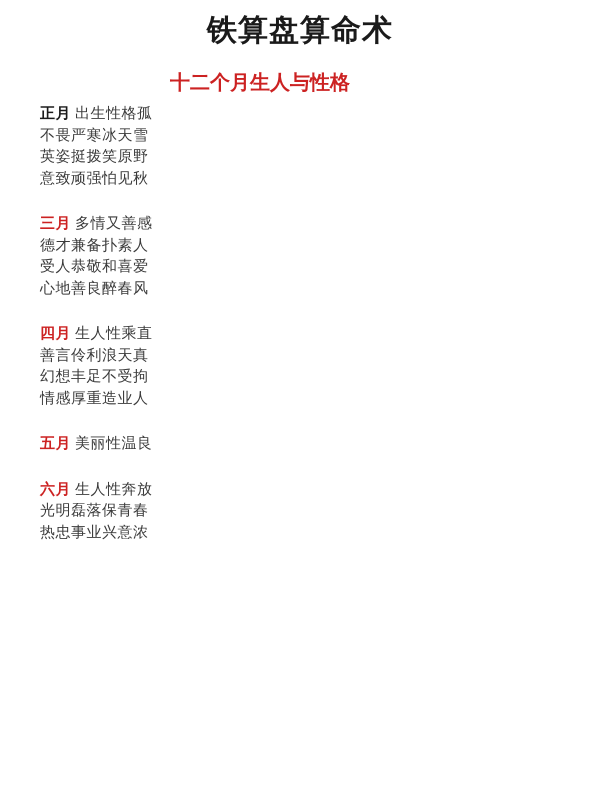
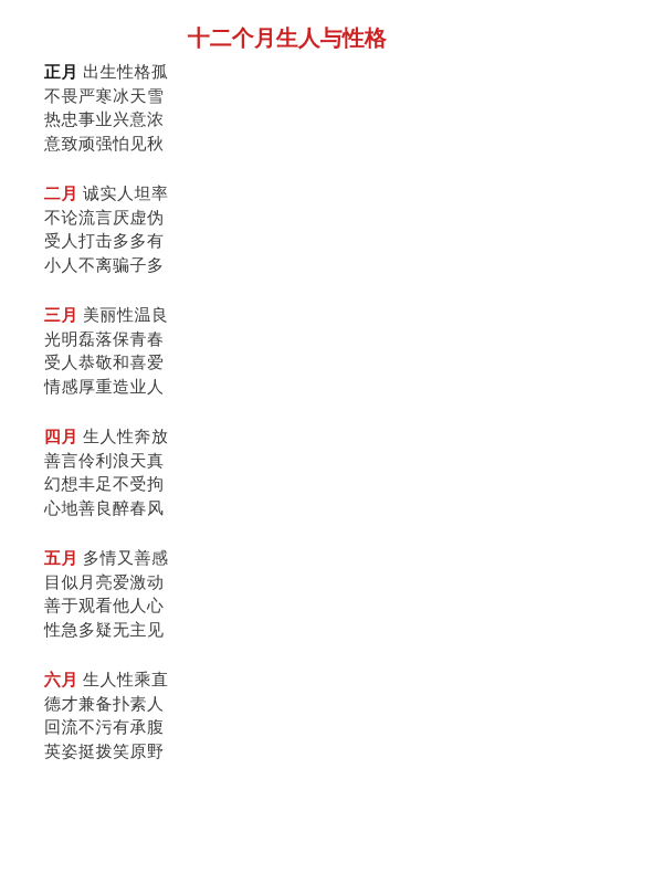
- 铁算盘算命术
  十二个月生人与性格
  正月 出生性格孤
  不畏严寒冰天雪
- 英姿挺拨笑原野
+ 热忠事业兴意浓
  意致顽强怕见秋
+ 二月 诚实人坦率
+ 不论流言厌虚伪
+ 受人打击多多有
+ 小人不离骗子多
- 三月 多情又善感
+ 三月 美丽性温良
- 德才兼备扑素人
+ 光明磊落保青春
  受人恭敬和喜爱
- 心地善良醉春风
+ 情感厚重造业人
- 四月 生人性乘直
+ 四月 生人性奔放
  善言伶利浪天真
  幻想丰足不受拘
- 情感厚重造业人
+ 心地善良醉春风
- 五月 美丽性温良
+ 五月 多情又善感
+ 目似月亮爱激动
+ 善于观看他人心
+ 性急多疑无主见
- 六月 生人性奔放
+ 六月 生人性乘直
- 光明磊落保青春
+ 德才兼备扑素人
+ 回流不污有承腹
- 热忠事业兴意浓
+ 英姿挺拨笑原野
